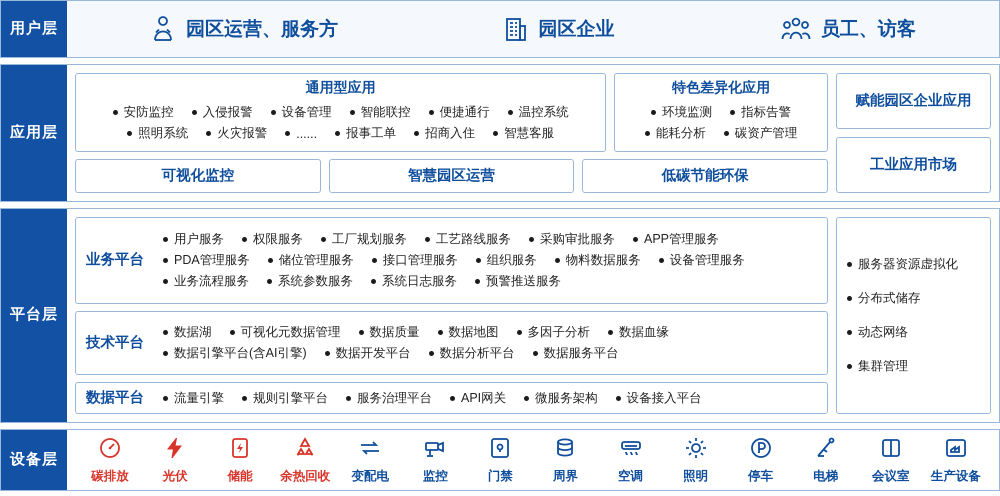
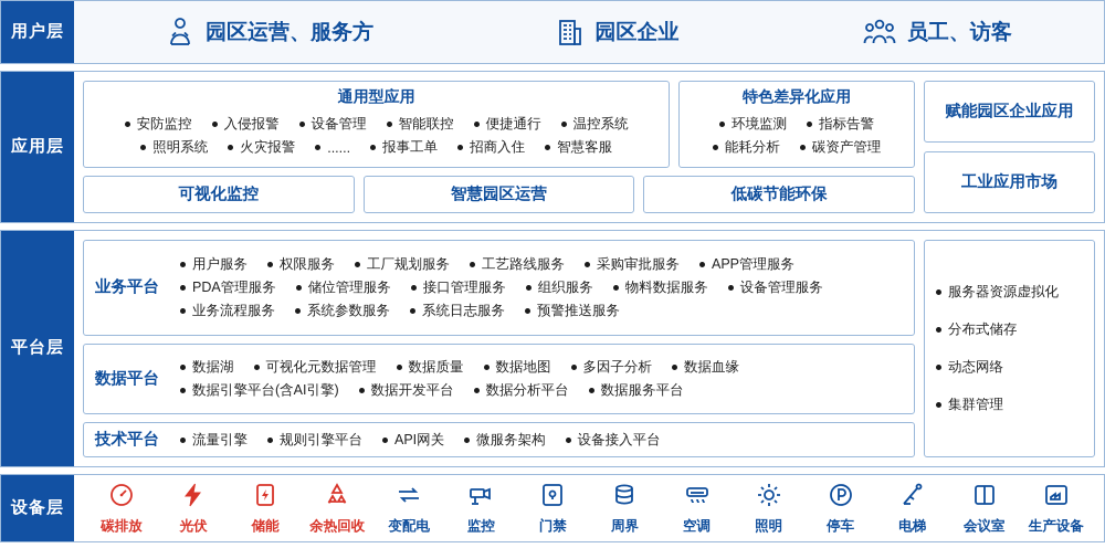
  用户层
  园区运营、服务方
  园区企业
  员工、访客
  应用层
  通用型应用
  安防监控
  入侵报警
  设备管理
  智能联控
  便捷通行
  温控系统
  照明系统
  火灾报警
  ......
  报事工单
  招商入住
  智慧客服
  特色差异化应用
  环境监测
  指标告警
  能耗分析
  碳资产管理
  可视化监控
  智慧园区运营
  低碳节能环保
  赋能园区企业应用
  工业应用市场
  平台层
  业务平台
  用户服务
  权限服务
  工厂规划服务
  工艺路线服务
  采购审批服务
  APP管理服务
  PDA管理服务
  储位管理服务
  接口管理服务
  组织服务
  物料数据服务
  设备管理服务
  业务流程服务
  系统参数服务
  系统日志服务
  预警推送服务
- 技术平台
+ 数据平台
  数据湖
  可视化元数据管理
  数据质量
  数据地图
  多因子分析
  数据血缘
  数据引擎平台(含AI引擎)
  数据开发平台
  数据分析平台
  数据服务平台
- 数据平台
+ 技术平台
  流量引擎
  规则引擎平台
- 服务治理平台
  API网关
  微服务架构
  设备接入平台
  服务器资源虚拟化
  分布式储存
  动态网络
  集群管理
  设备层
  碳排放
  光伏
  储能
  余热回收
  变配电
  监控
  门禁
  周界
  空调
  照明
  停车
  电梯
  会议室
  生产设备
